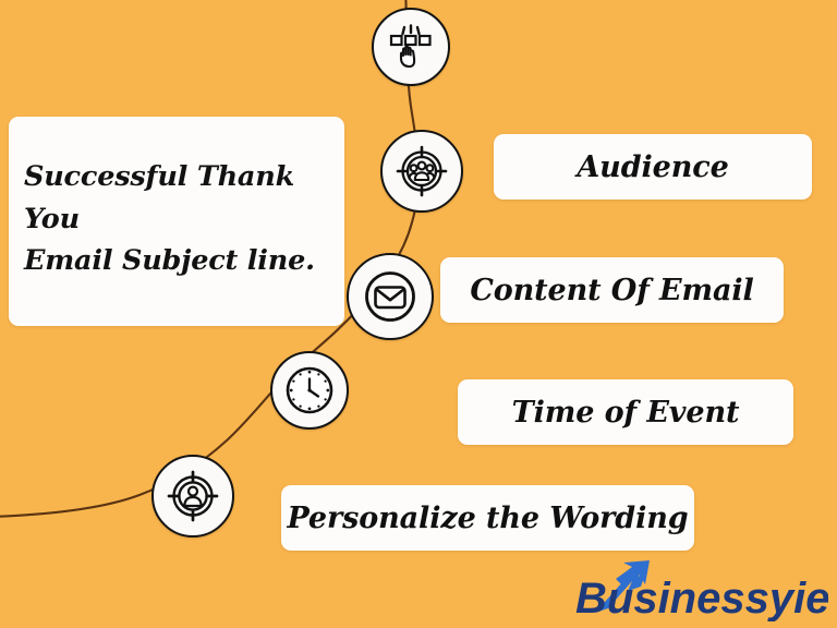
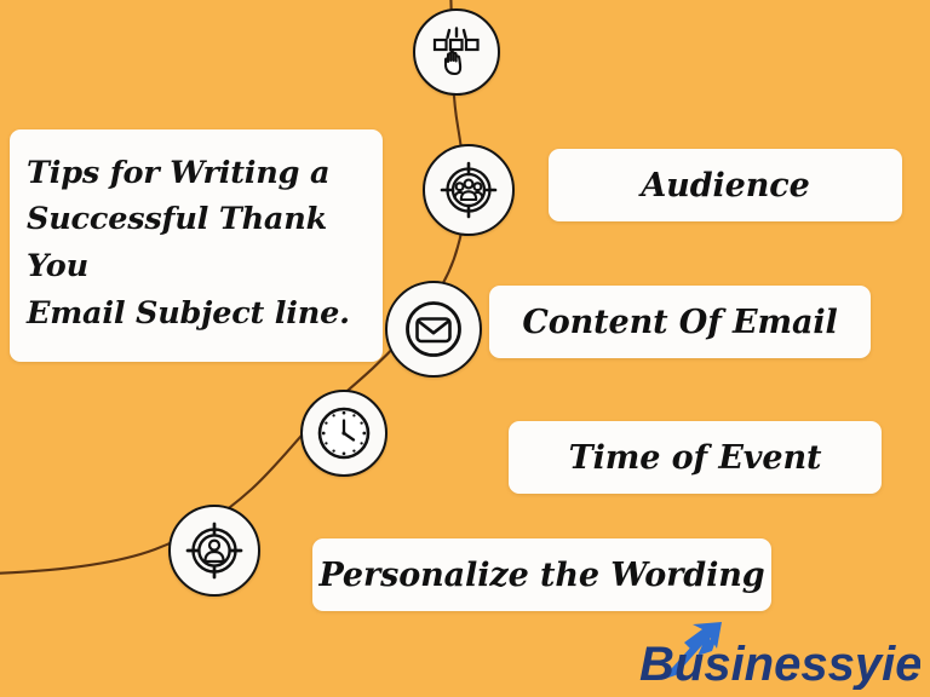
+ Tips for Writing a
  Successful Thank You
  Email Subject line.
  Audience
  Content Of Email
  Time of Event
  Personalize the Wording
  Businessyie
